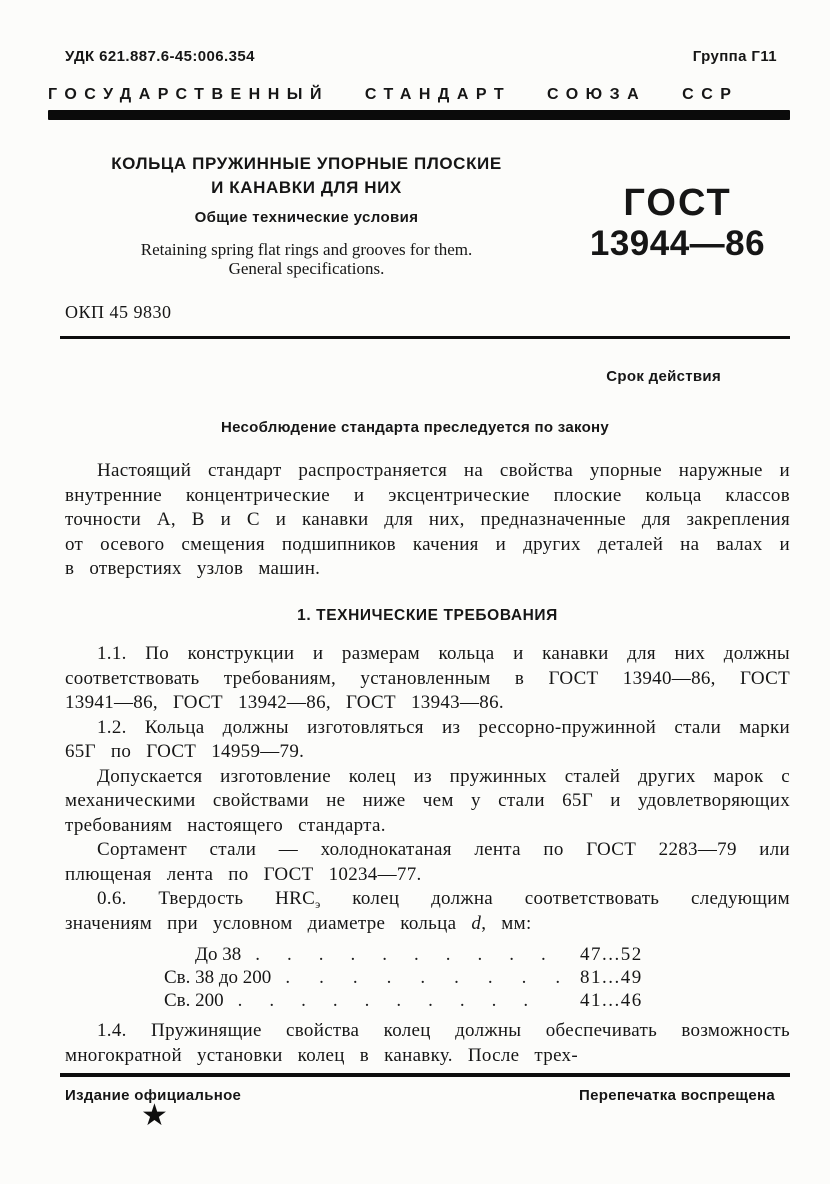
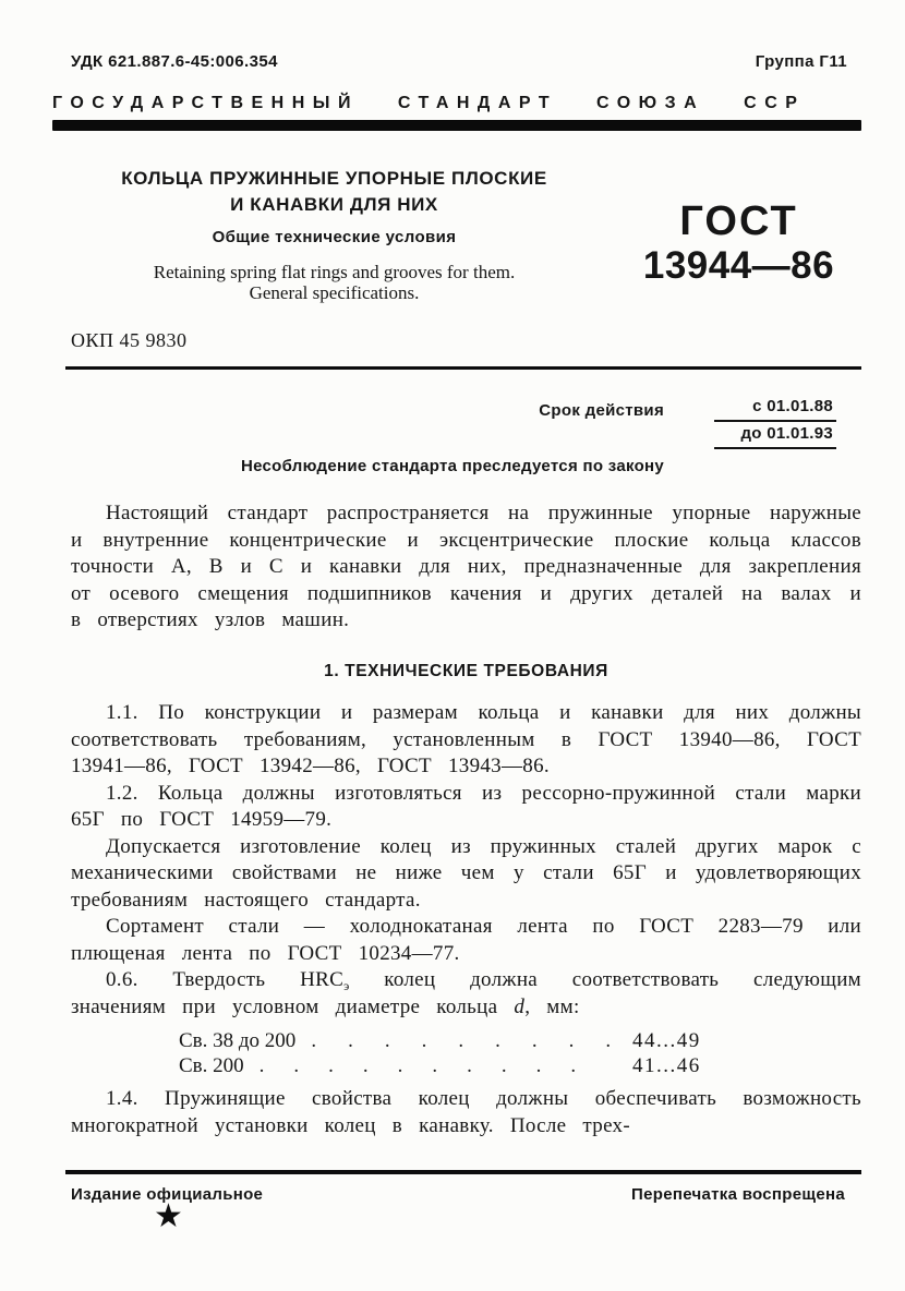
  УДК 621.887.6-45:006.354
  Группа Г11
  ГОСУДАРСТВЕННЫЙ СТАНДАРТ СОЮЗА ССР
  КОЛЬЦА ПРУЖИННЫЕ УПОРНЫЕ ПЛОСКИЕ
  И КАНАВКИ ДЛЯ НИХ
  Общие технические условия
  Retaining spring flat rings and grooves for them.
  General specifications.
  ГОСТ
  13944—86
  ОКП 45 9830
  Срок действия
+ с 01.01.88
+ до 01.01.93
  Несоблюдение стандарта преследуется по закону
- Настоящий стандарт распространяется на свойства упорные наружные и внутренние концентрические и эксцентрические плос­кие кольца классов точности А, В и С и канавки для них, пред­назначенные для закрепления от осевого смещения подшипников качения и других деталей на валах и в отверстиях узлов машин.
+ Настоящий стандарт распространяется на пружинные упорные наружные и внутренние концентрические и эксцентрические плос­кие кольца классов точности А, В и С и канавки для них, пред­назначенные для закрепления от осевого смещения подшипников качения и других деталей на валах и в отверстиях узлов машин.
  1. ТЕХНИЧЕСКИЕ ТРЕБОВАНИЯ
  1.1. По конструкции и размерам кольца и канавки для них должны соответствовать требованиям, установленным в ГОСТ 13940—86, ГОСТ 13941—86, ГОСТ 13942—86, ГОСТ 13943—86.
  1.2. Кольца должны изготовляться из рессорно-пружинной стали марки 65Г по ГОСТ 14959—79.
  Допускается изготовление колец из пружинных сталей других марок с механическими свойствами не ниже чем у стали 65Г и удовлетворяющих требованиям настоящего стандарта.
  Сортамент стали — холоднокатаная лента по ГОСТ 2283—79 или плющеная лента по ГОСТ 10234—77.
  0.6. Твердость HRCэ колец должна соответствовать следую­щим значениям при условном диаметре кольца d, мм:
- До 38 ..........
- 47...52
  Св. 38 до 200 .........
- 81...49
+ 44...49
  Св. 200 ..........
  41...46
  1.4. Пружинящие свойства колец должны обеспечивать воз­можность многократной установки колец в канавку. После трех-
  Издание официальное
  Перепечатка воспрещена
  ★
